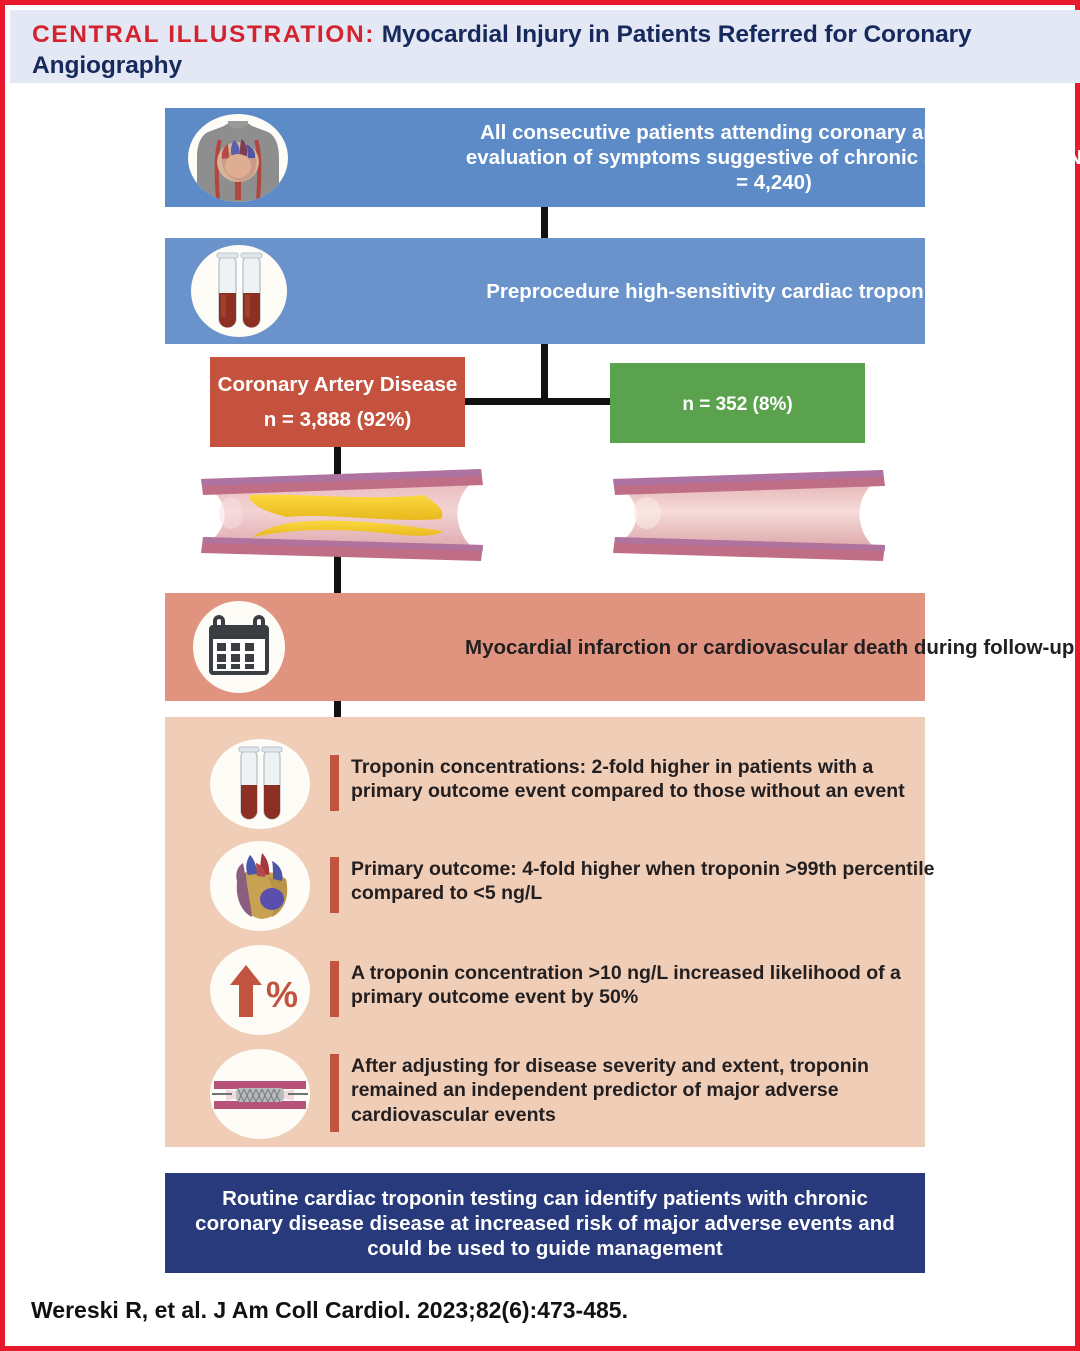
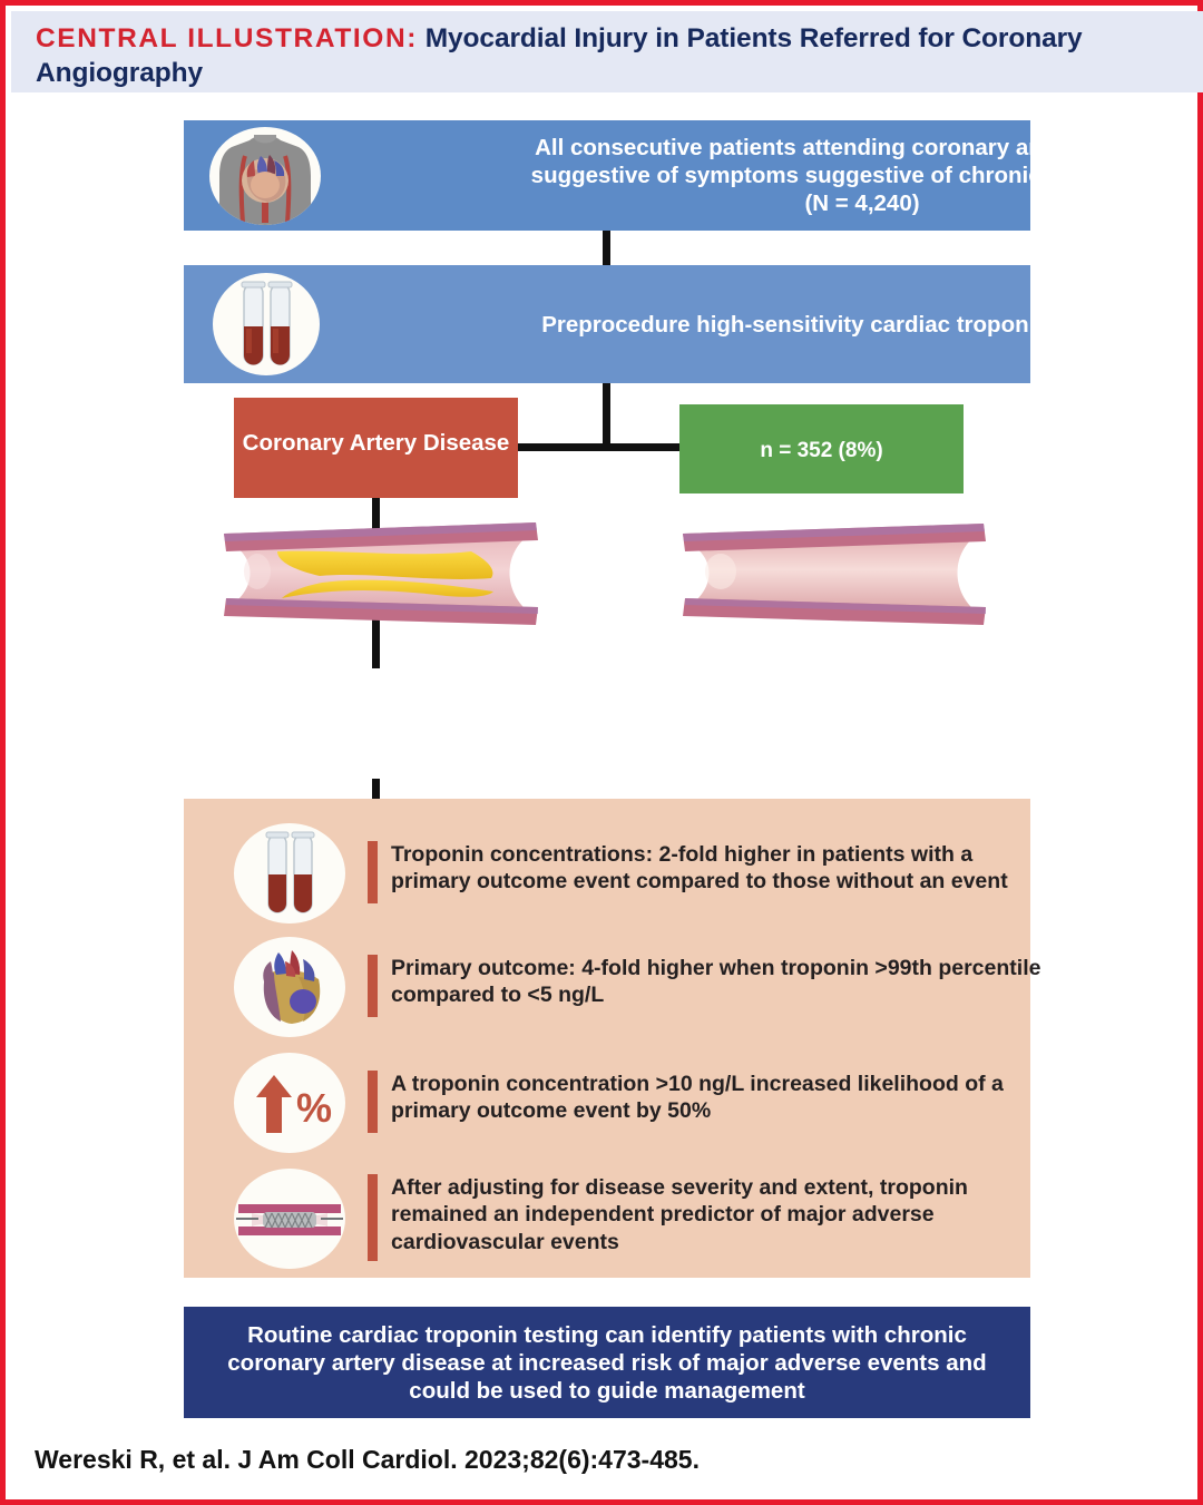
  CENTRAL ILLUSTRATION: Myocardial Injury in Patients Referred for Coronary Angiography
- All consecutive patients attending coronary angiography for evaluation of symptoms suggestive of chronic stable angina (N = 4,240)
+ All consecutive patients attending coronary angiography for suggestive of symptoms suggestive of chronic stable angina (N = 4,240)
  Preprocedure high-sensitivity cardiac troponin I measured
  Coronary Artery Disease
- n = 3,888 (92%)
  n = 352 (8%)
- Myocardial infarction or cardiovascular death during follow-up
  Troponin concentrations: 2-fold higher in patients with a primary outcome event compared to those without an event
  Primary outcome: 4-fold higher when troponin >99th percentile compared to <5 ng/L
  %
  A troponin concentration >10 ng/L increased likelihood of a primary outcome event by 50%
  After adjusting for disease severity and extent, troponin remained an independent predictor of major adverse cardiovascular events
- Routine cardiac troponin testing can identify patients with chronic coronary disease disease at increased risk of major adverse events and could be used to guide management
+ Routine cardiac troponin testing can identify patients with chronic coronary artery disease at increased risk of major adverse events and could be used to guide management
  Wereski R, et al. J Am Coll Cardiol. 2023;82(6):473-485.
